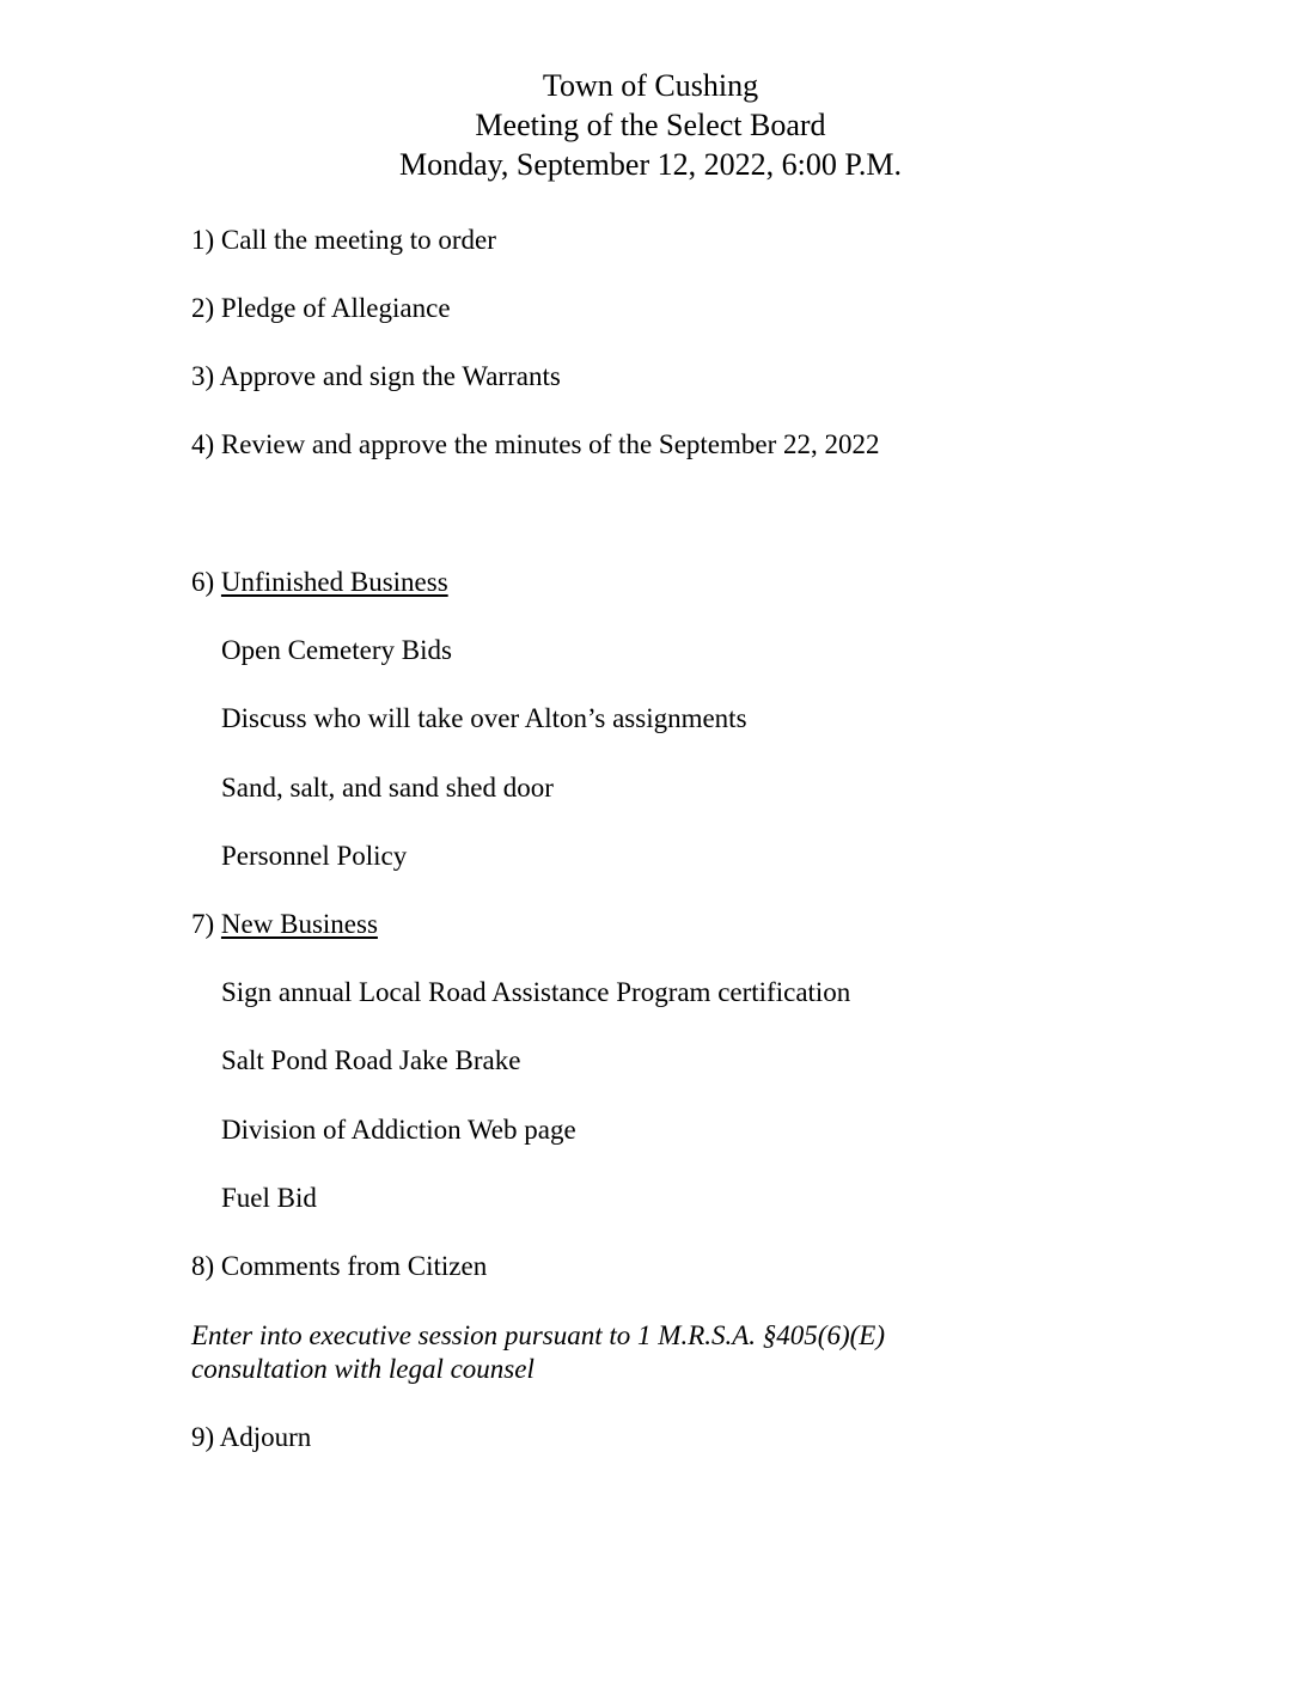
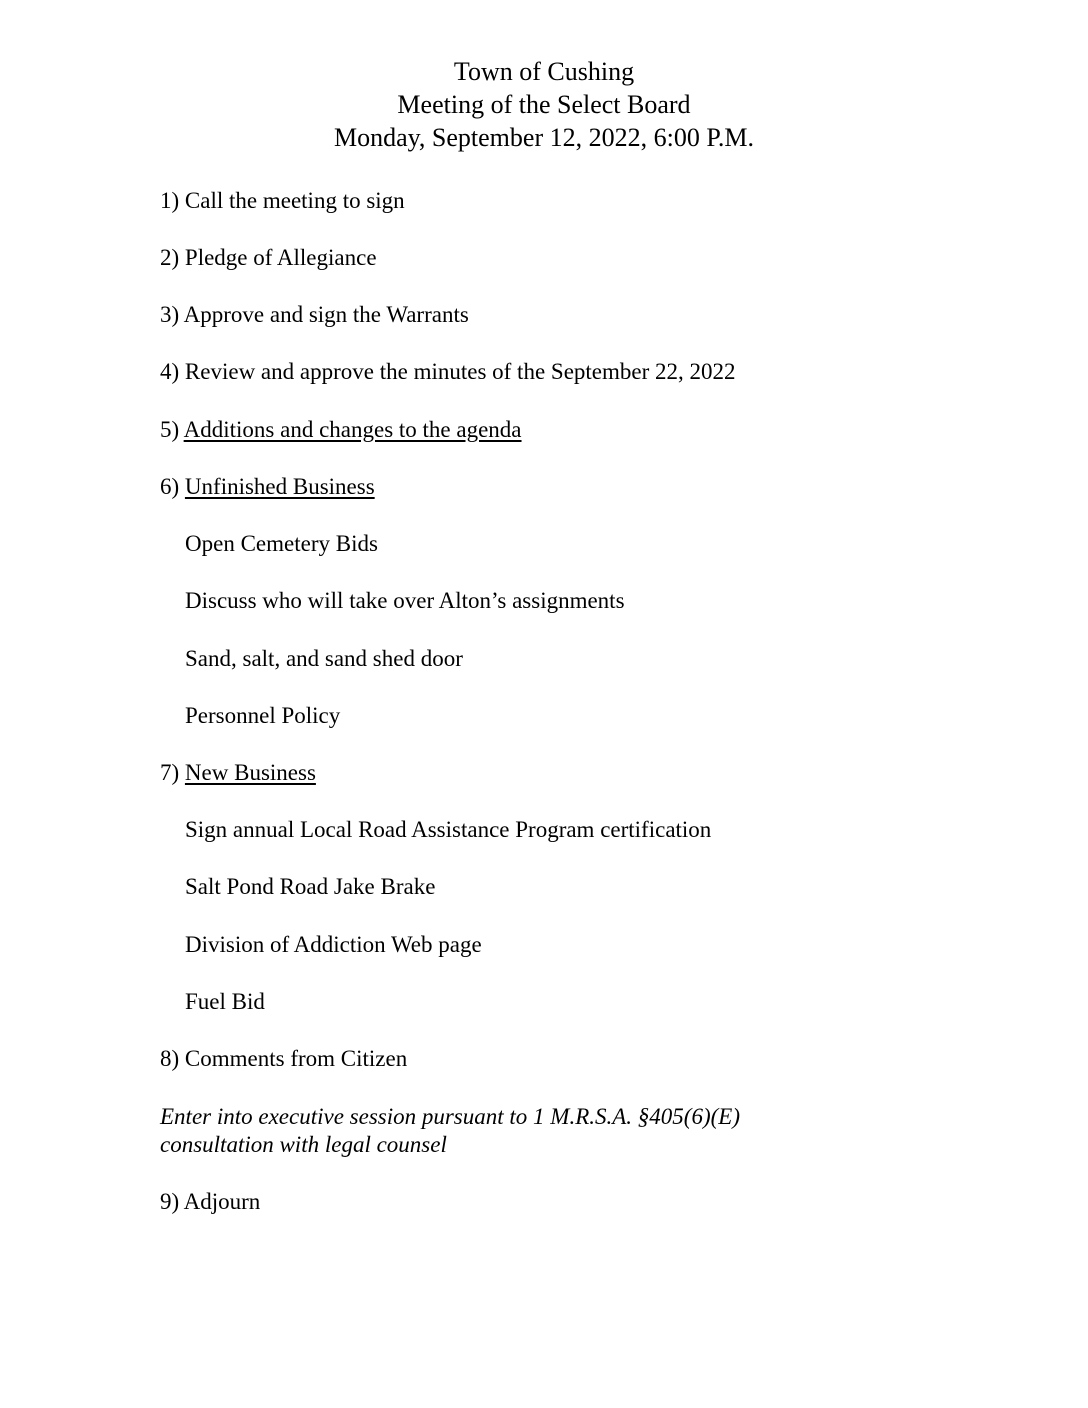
  Town of Cushing
  Meeting of the Select Board
  Monday, September 12, 2022, 6:00 P.M.
- 1) Call the meeting to order
+ 1) Call the meeting to sign
  2) Pledge of Allegiance
  3) Approve and sign the Warrants
  4) Review and approve the minutes of the September 22, 2022
+ 5) Additions and changes to the agenda
  6) Unfinished Business
  Open Cemetery Bids
  Discuss who will take over Alton’s assignments
  Sand, salt, and sand shed door
  Personnel Policy
  7) New Business
  Sign annual Local Road Assistance Program certification
  Salt Pond Road Jake Brake
  Division of Addiction Web page
  Fuel Bid
  8) Comments from Citizen
  Enter into executive session pursuant to 1 M.R.S.A. §405(6)(E)
  consultation with legal counsel
  9) Adjourn
